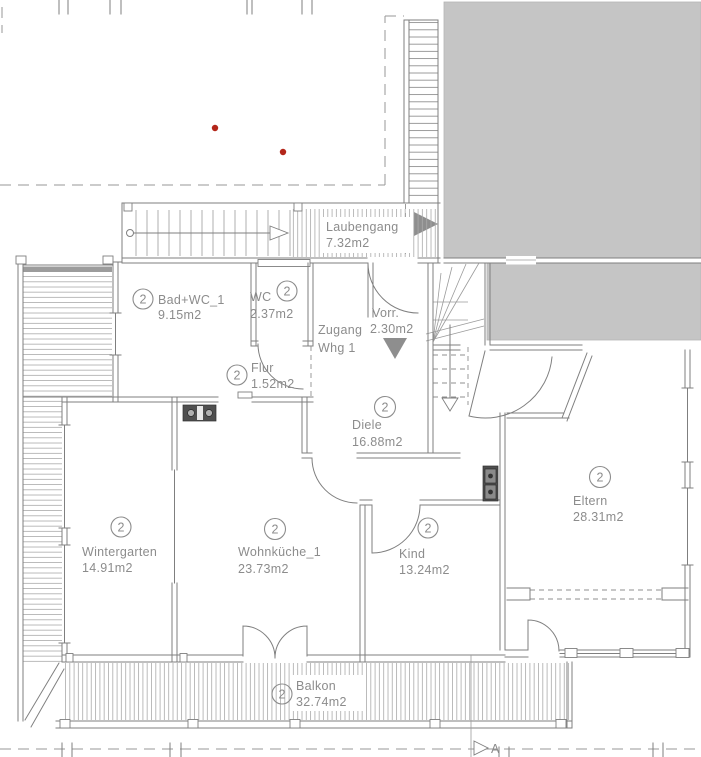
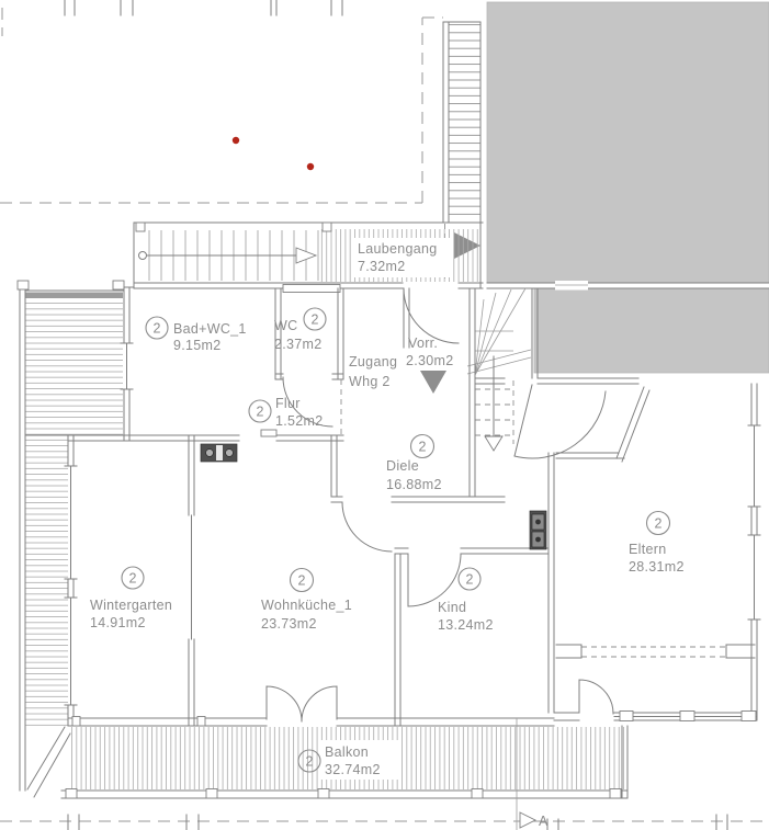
  A
  Laubengang
  7.32m2
  2
  Bad+WC_1
  9.15m2
  2
  WC
  2.37m2
  Zugang
- Whg 1
+ Whg 2
  Vorr.
  2.30m2
  2
  Flur
  1.52m2
  2
  Diele
  16.88m2
  2
  Wintergarten
  14.91m2
  2
  Wohnküche_1
  23.73m2
  2
  Kind
  13.24m2
  2
  Eltern
  28.31m2
  2
  Balkon
  32.74m2
